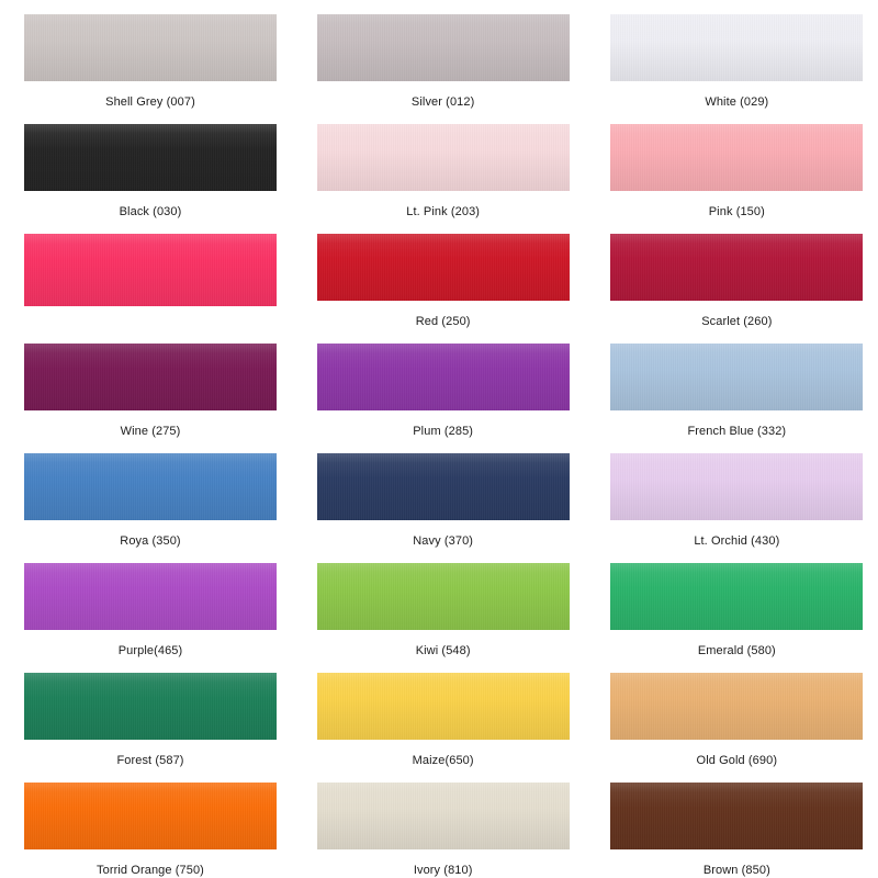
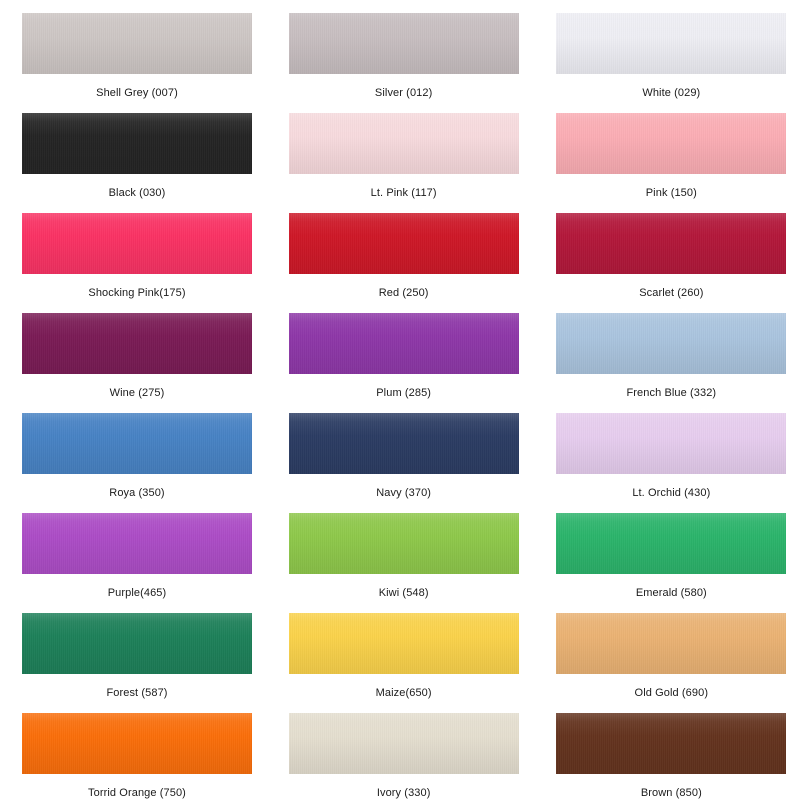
  Shell Grey (007)
  Silver (012)
  White (029)
  Black (030)
- Lt. Pink (203)
+ Lt. Pink (117)
  Pink (150)
+ Shocking Pink(175)
  Red (250)
  Scarlet (260)
  Wine (275)
  Plum (285)
  French Blue (332)
  Roya (350)
  Navy (370)
  Lt. Orchid (430)
  Purple(465)
  Kiwi (548)
  Emerald (580)
  Forest (587)
  Maize(650)
  Old Gold (690)
  Torrid Orange (750)
- Ivory (810)
+ Ivory (330)
  Brown (850)
